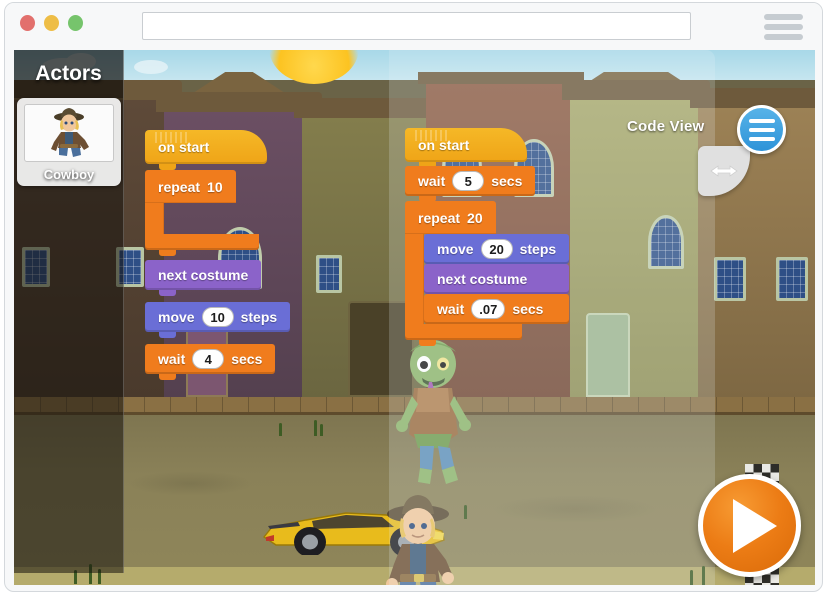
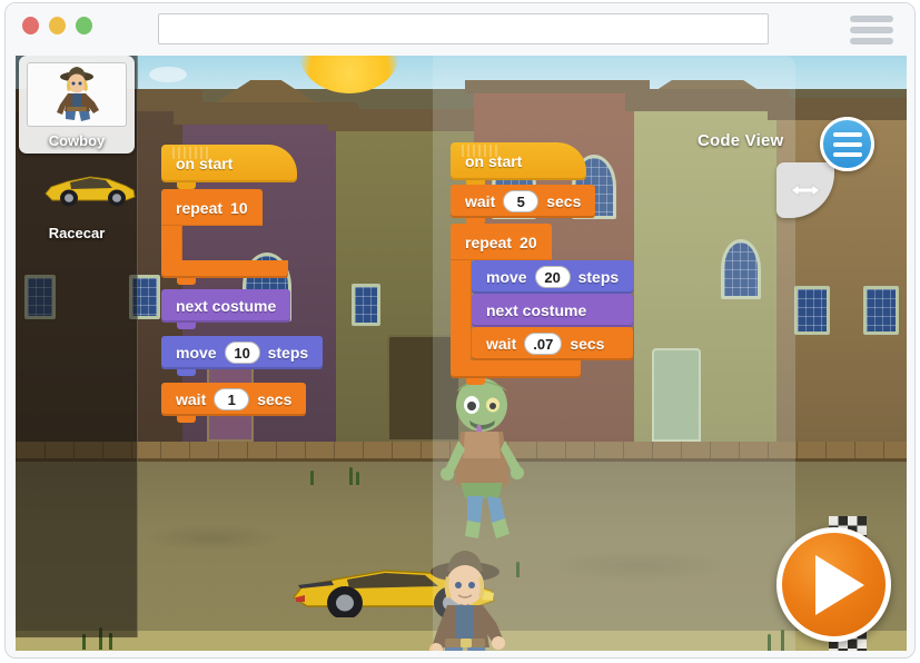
  on start
  repeat
  10
  next costume
  move
  10
  steps
  wait
- 4
+ 1
  secs
  on start
  wait
  5
  secs
  repeat
  20
  move
  20
  steps
  next costume
  wait
  .07
  secs
  Code View
- Actors
  Cowboy
+ Racecar
